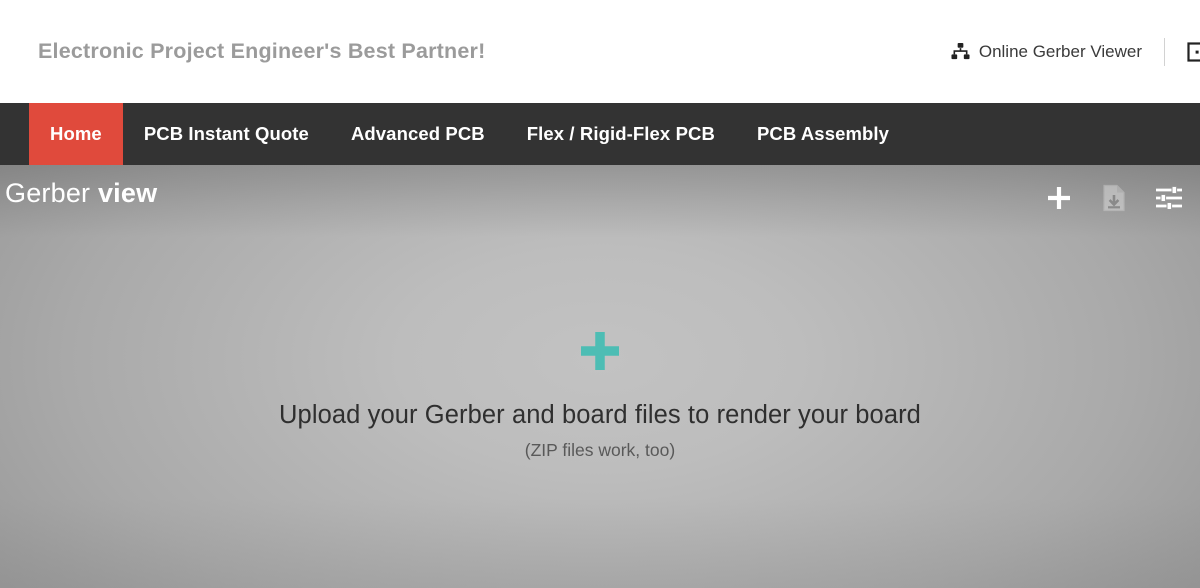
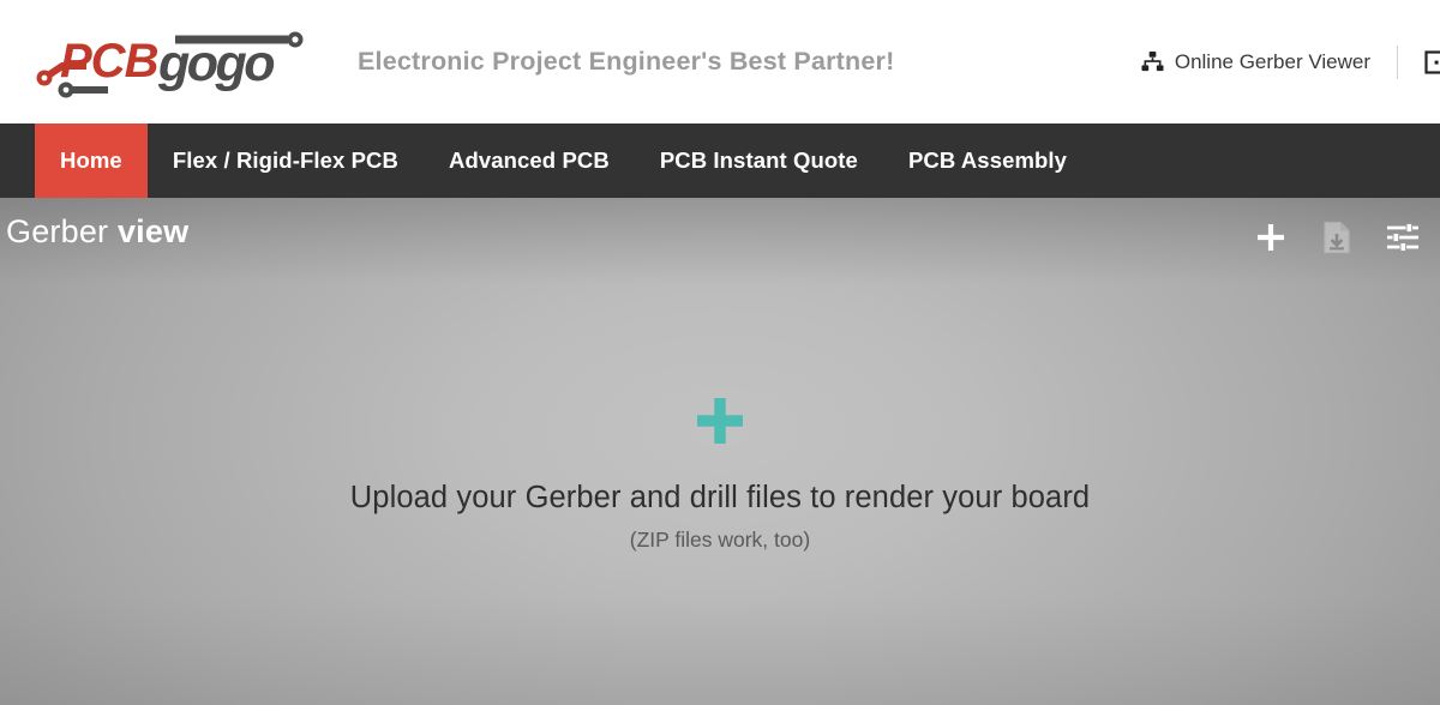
+ PCB
+ gogo
  Electronic Project Engineer's Best Partner!
  Online Gerber Viewer
  Home
- PCB Instant Quote
+ Flex / Rigid-Flex PCB
  Advanced PCB
- Flex / Rigid-Flex PCB
+ PCB Instant Quote
  PCB Assembly
  Gerber view
- Upload your Gerber and board files to render your board
+ Upload your Gerber and drill files to render your board
  (ZIP files work, too)
